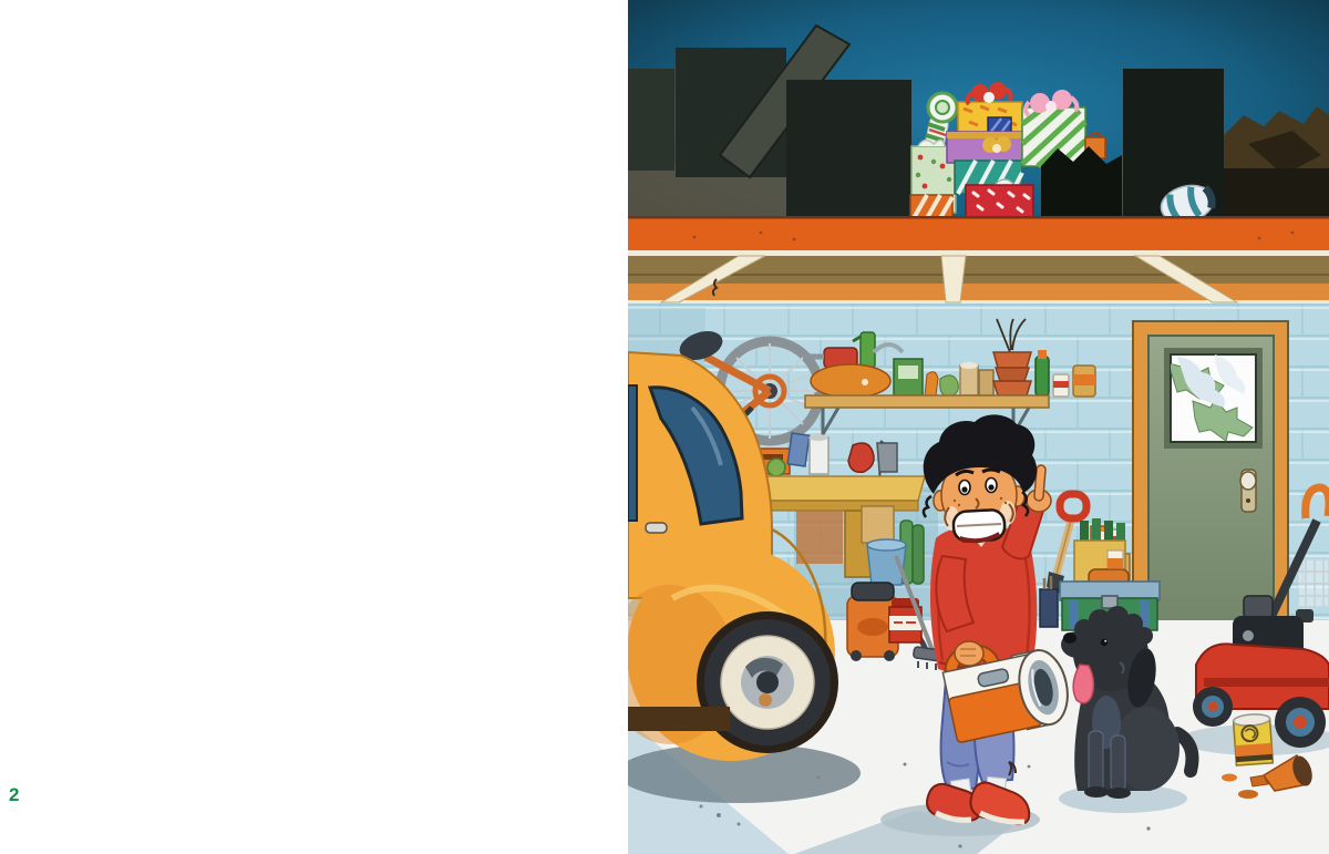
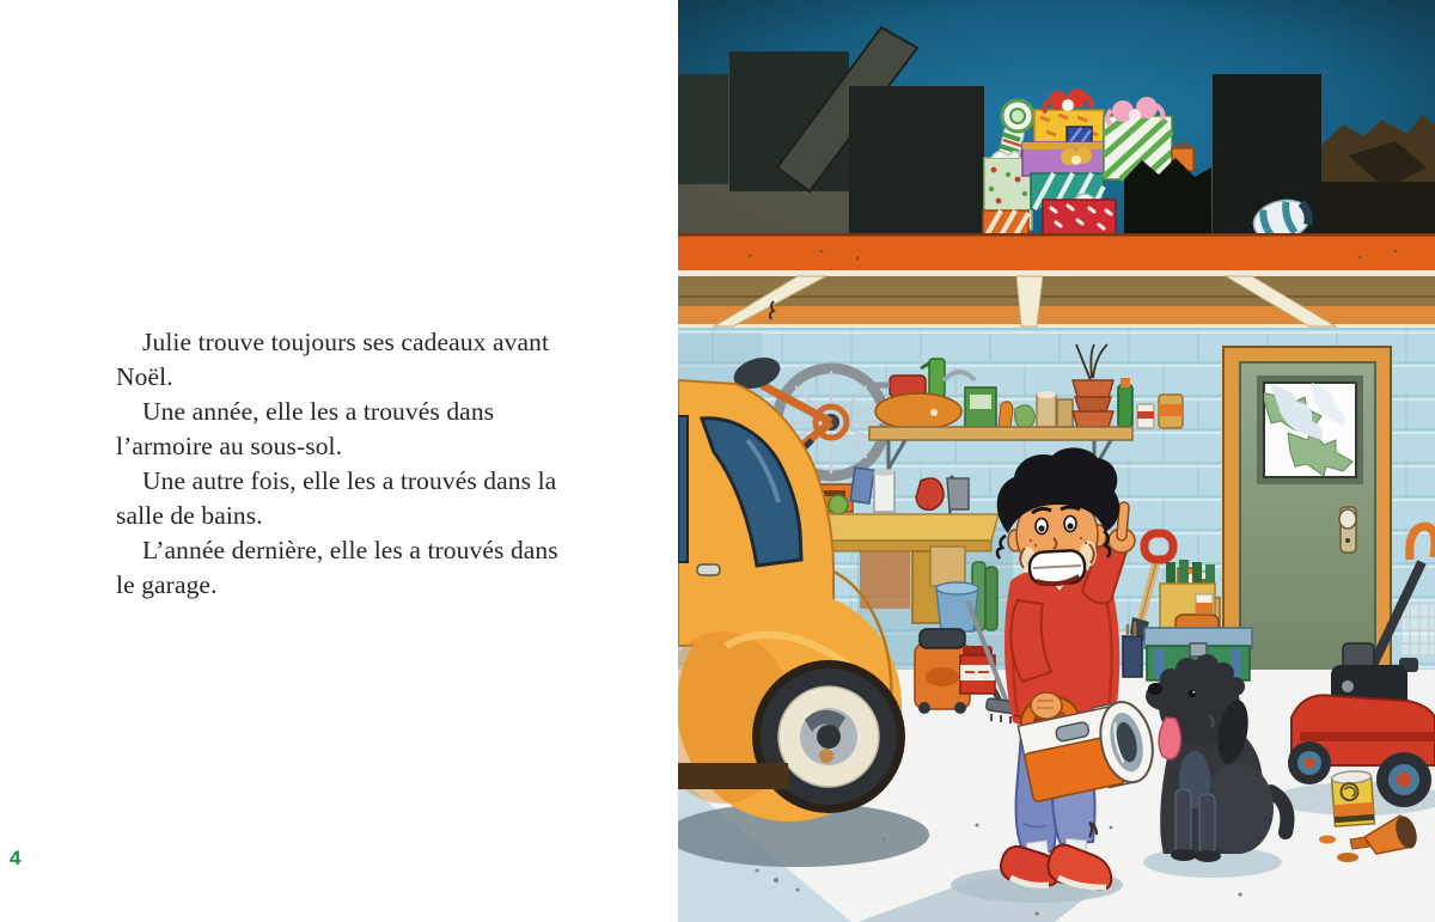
+ Julie trouve toujours ses cadeaux avant Noël.
+ Une année, elle les a trouvés dans l’armoire au sous-sol.
+ Une autre fois, elle les a trouvés dans la salle de bains.
+ L’année dernière, elle les a trouvés dans le garage.
- 2
+ 4
